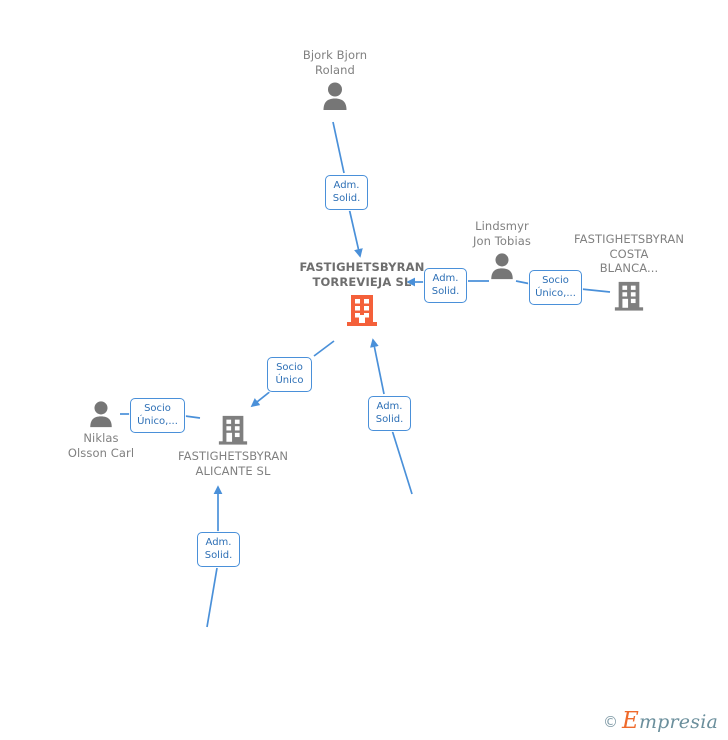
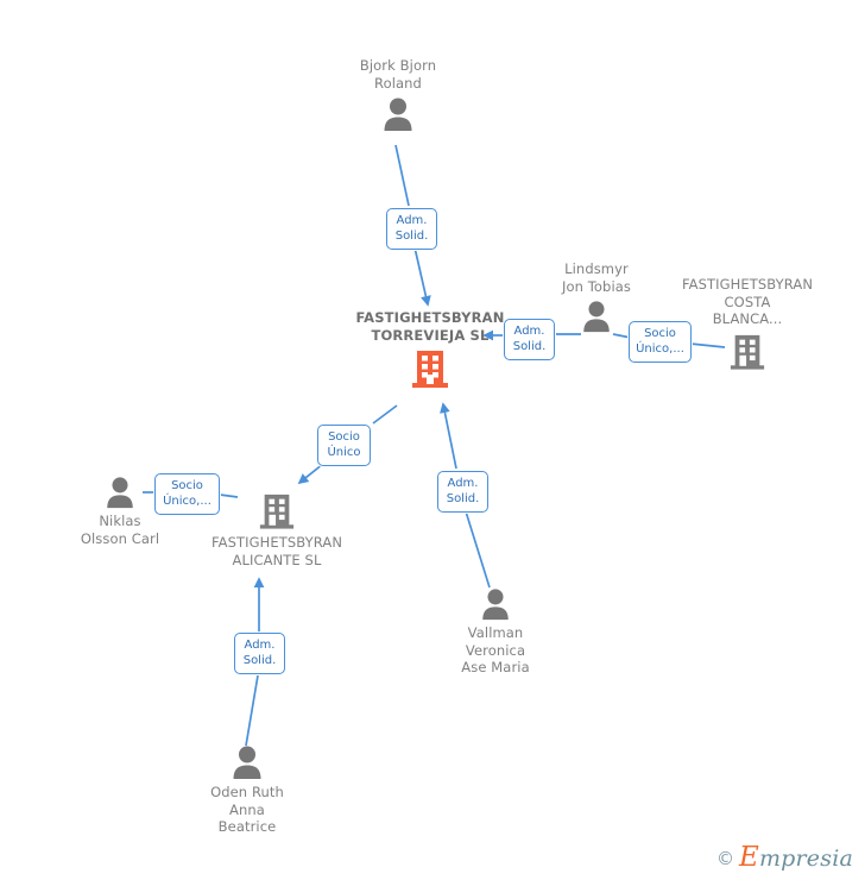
  Bjork Bjorn
  Roland
  FASTIGHETSBYRAN
  TORREVIEJA SL
  Lindsmyr
  Jon Tobias
  FASTIGHETSBYRAN
  COSTA
  BLANCA...
  Niklas
  Olsson Carl
  FASTIGHETSBYRAN
  ALICANTE SL
+ Vallman
+ Veronica
+ Ase Maria
+ Oden Ruth
+ Anna
+ Beatrice
  Adm.
  Solid.
  Adm.
  Solid.
  Socio
  Único,...
  Socio
  Único
  Socio
  Único,...
  Adm.
  Solid.
  Adm.
  Solid.
  ©
  Empresia
